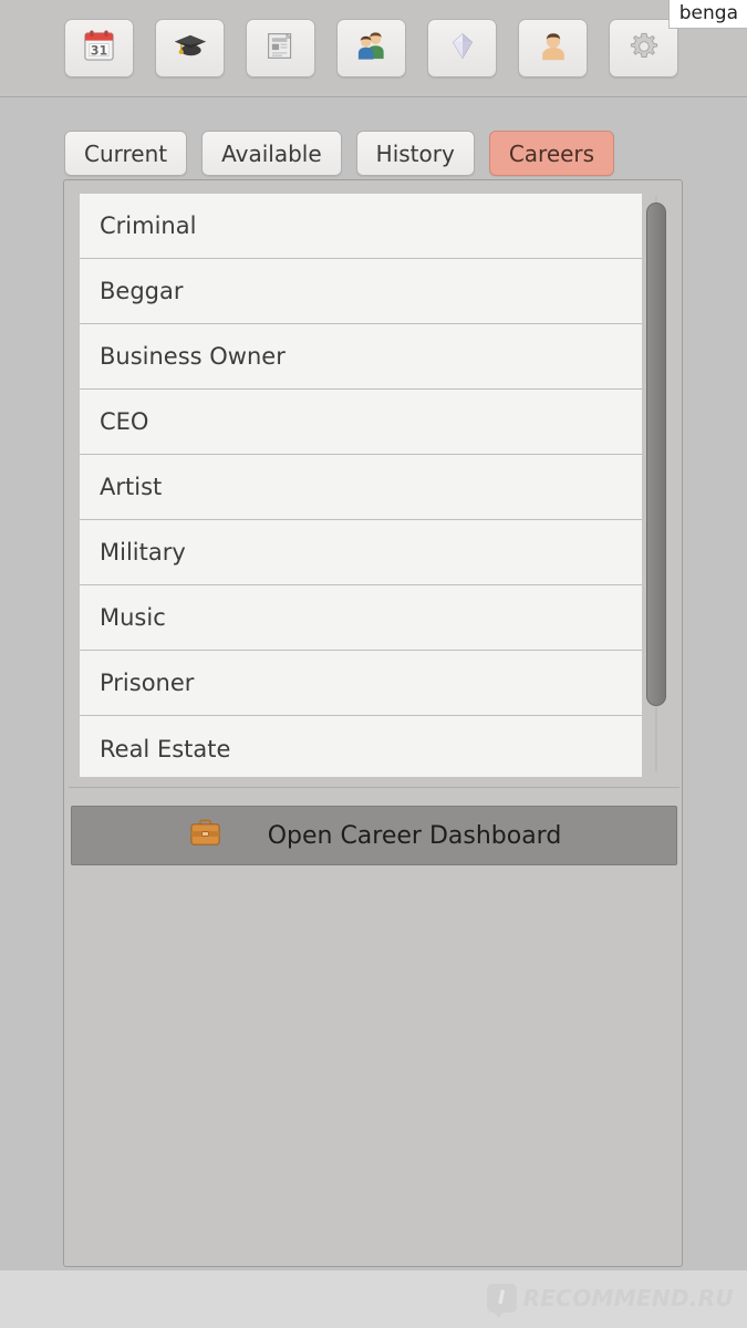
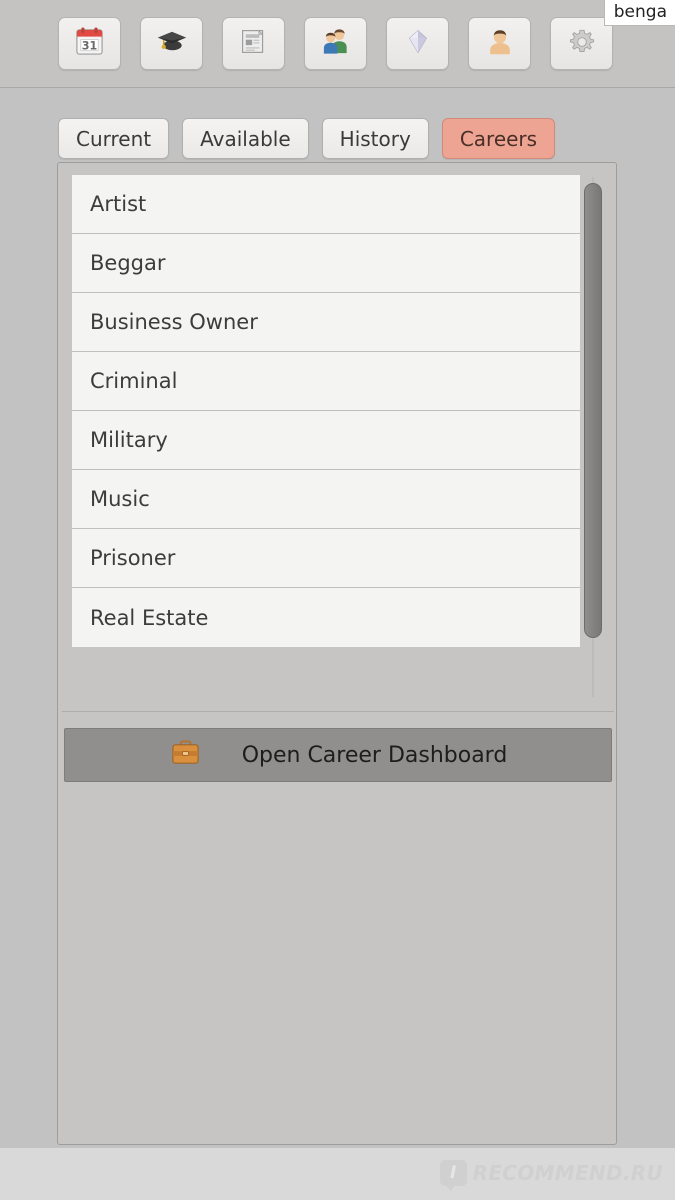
  31
  Current
  Available
  History
  Careers
- Criminal
+ Artist
  Beggar
  Business Owner
- CEO
- Artist
+ Criminal
  Military
  Music
  Prisoner
  Real Estate
  Open Career Dashboard
  benga
